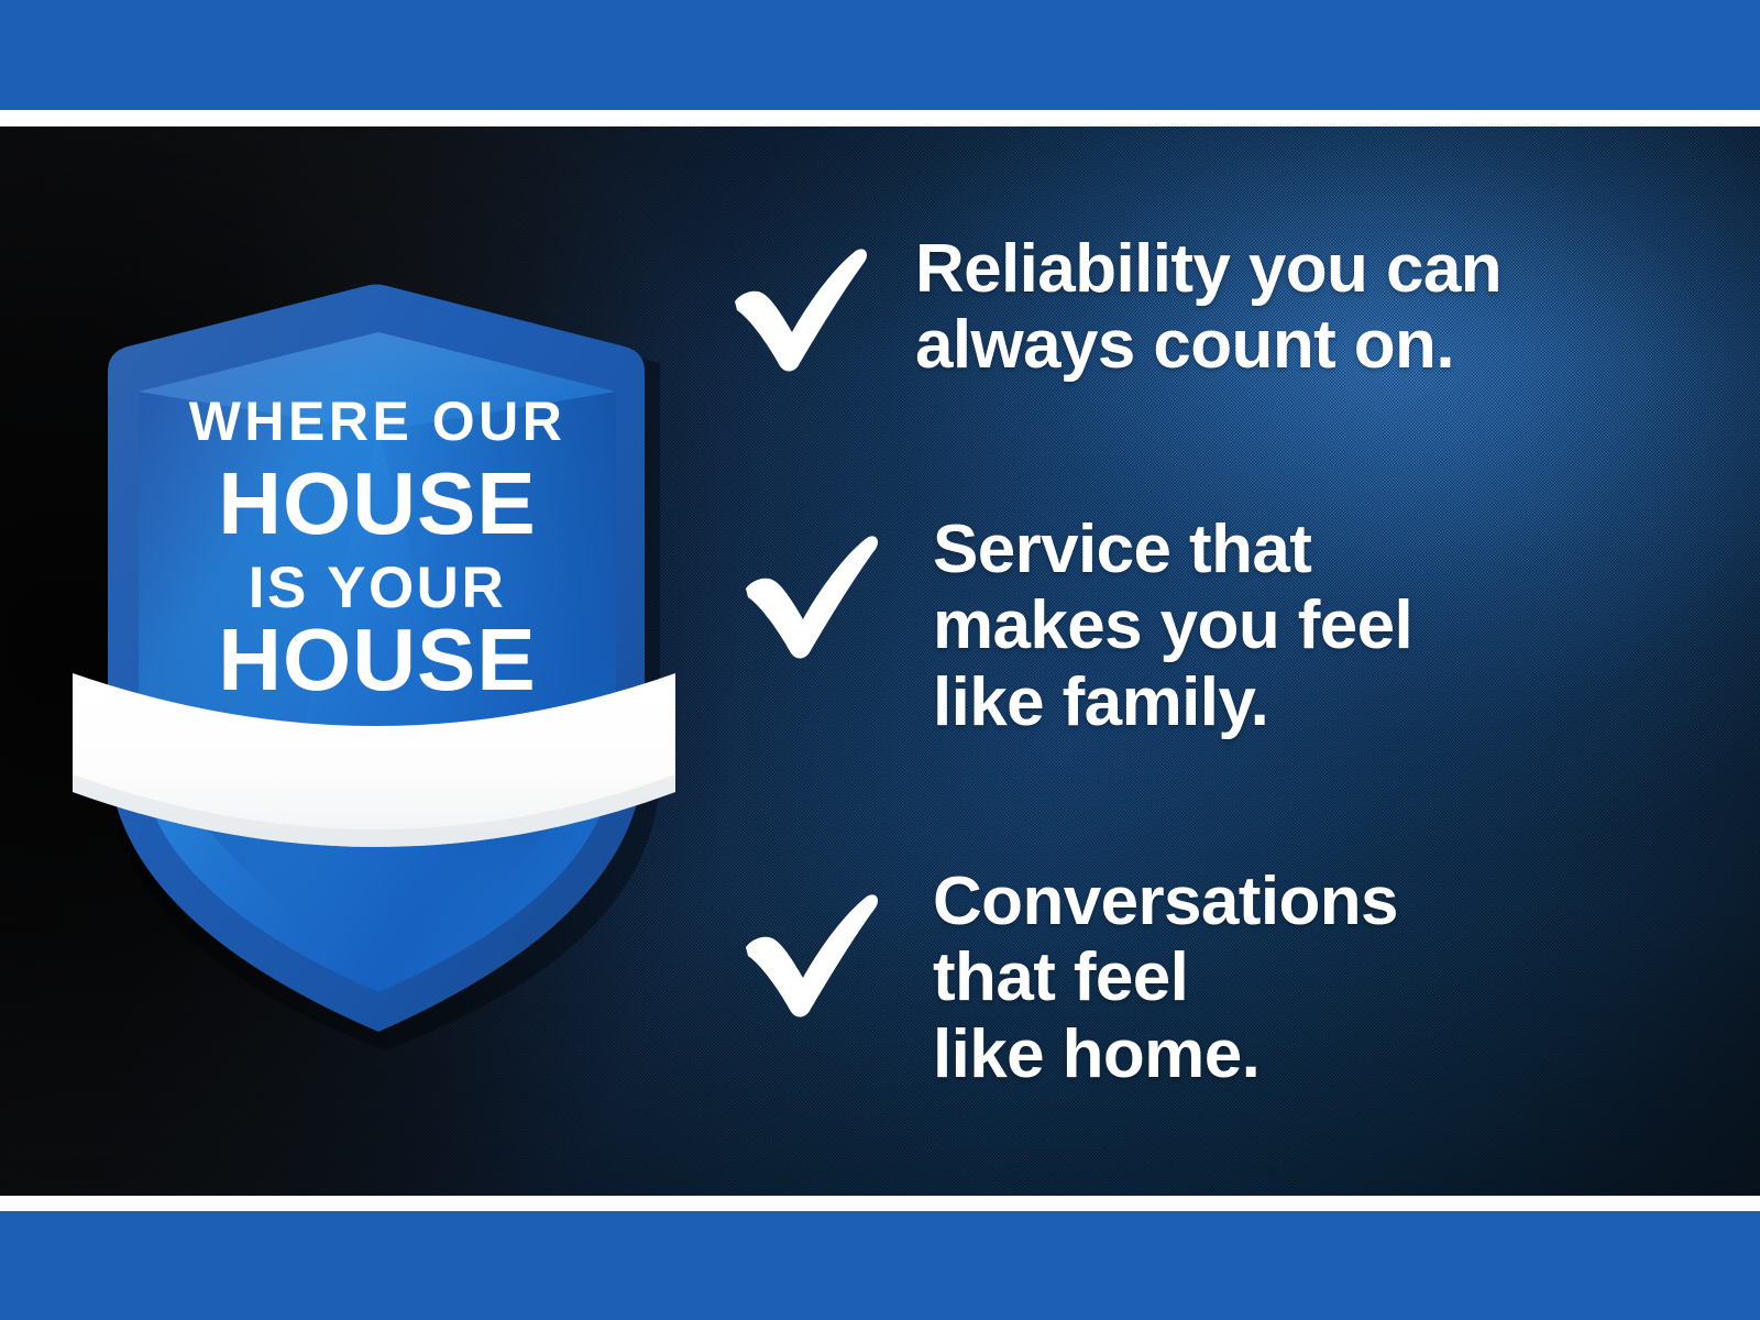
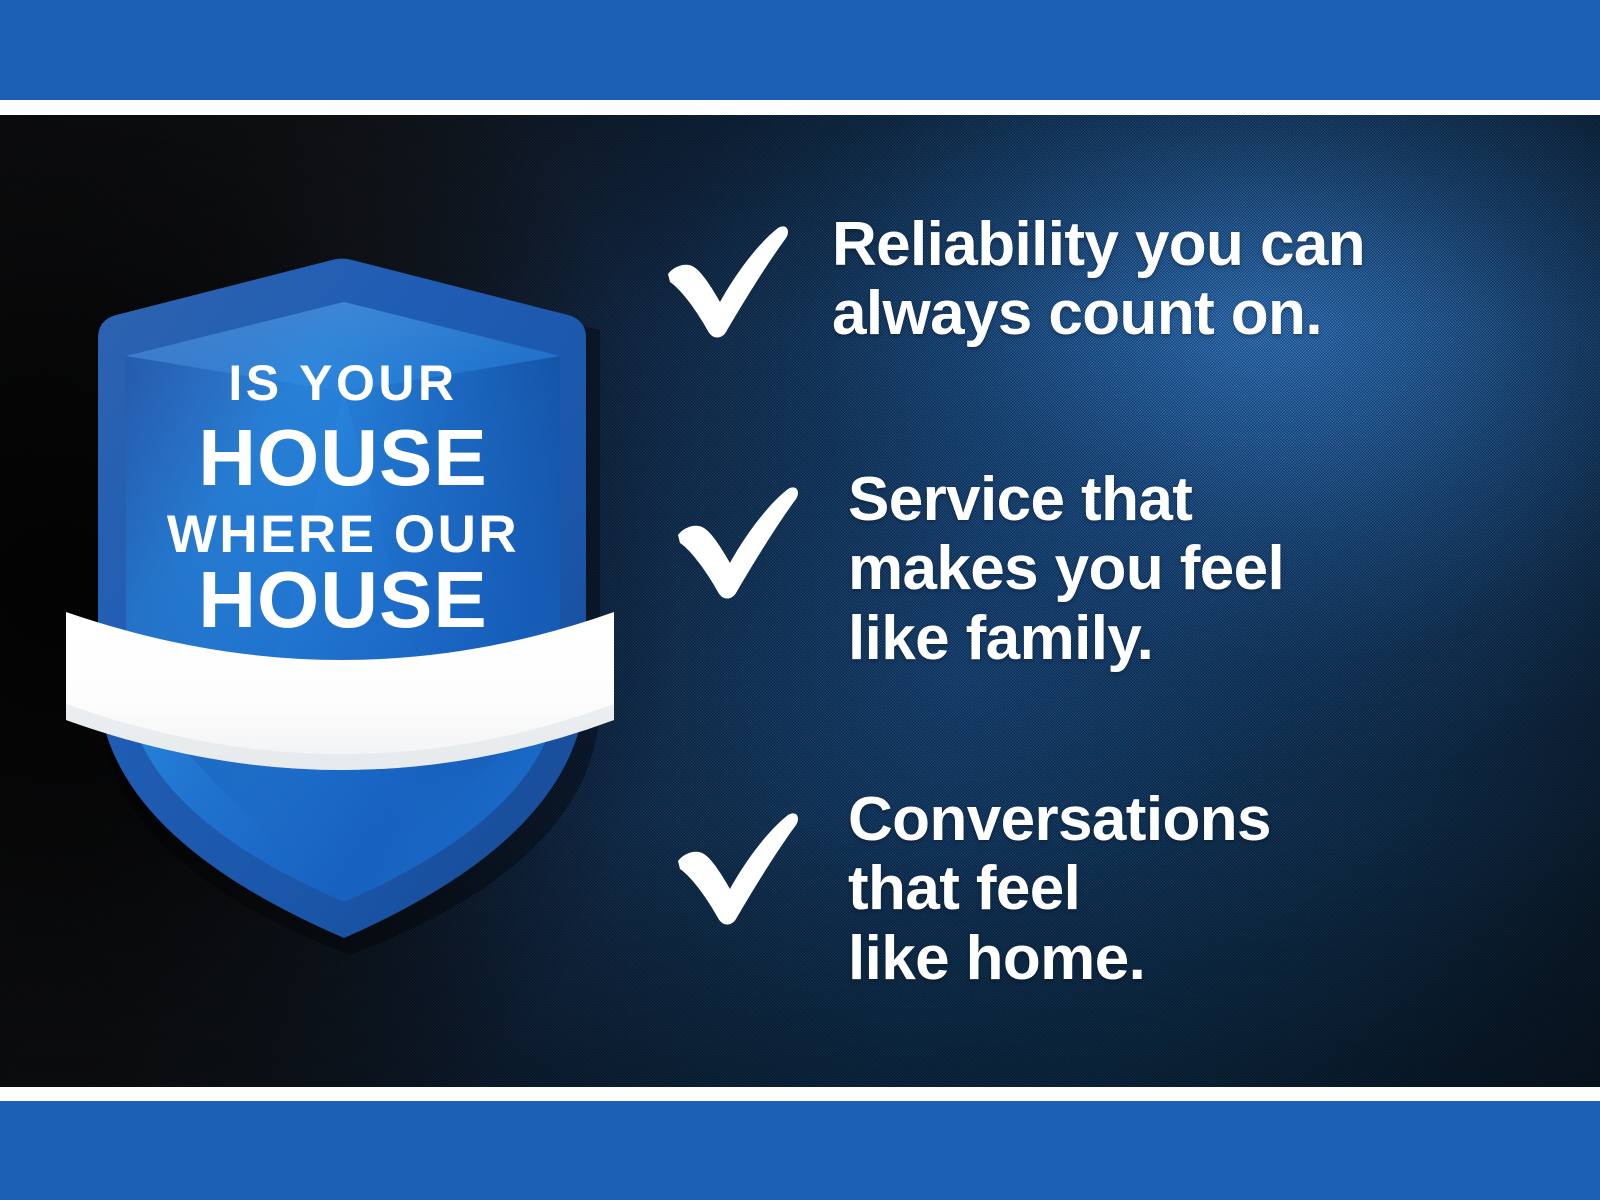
- WHERE OUR
+ IS YOUR
  HOUSE
- IS YOUR
+ WHERE OUR
  HOUSE
  Reliability you can
  always count on.
  Service that
  makes you feel
  like family.
  Conversations
  that feel
  like home.
